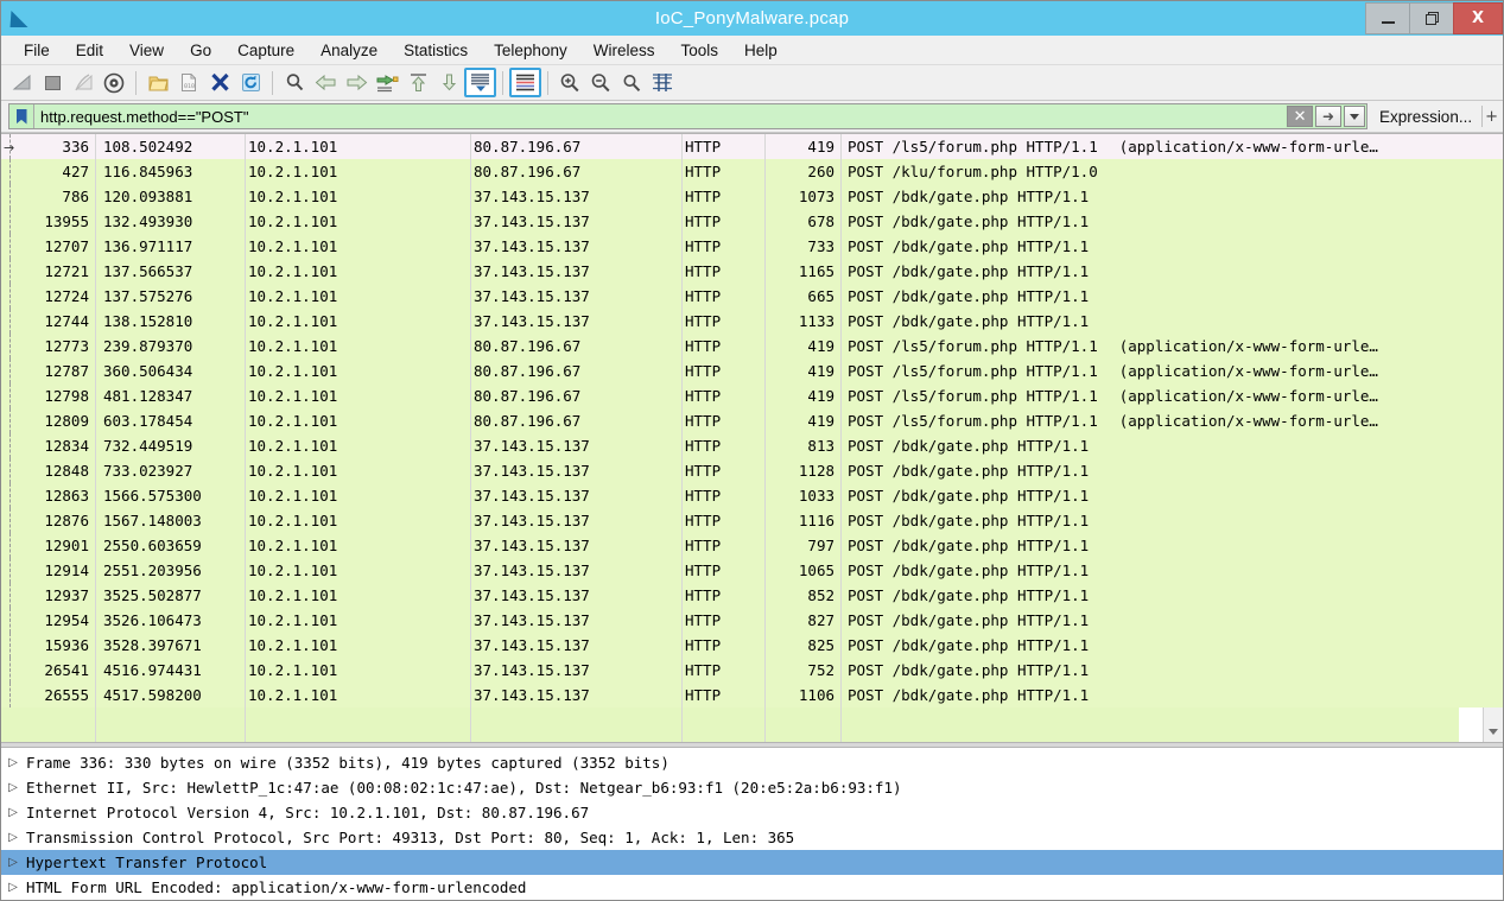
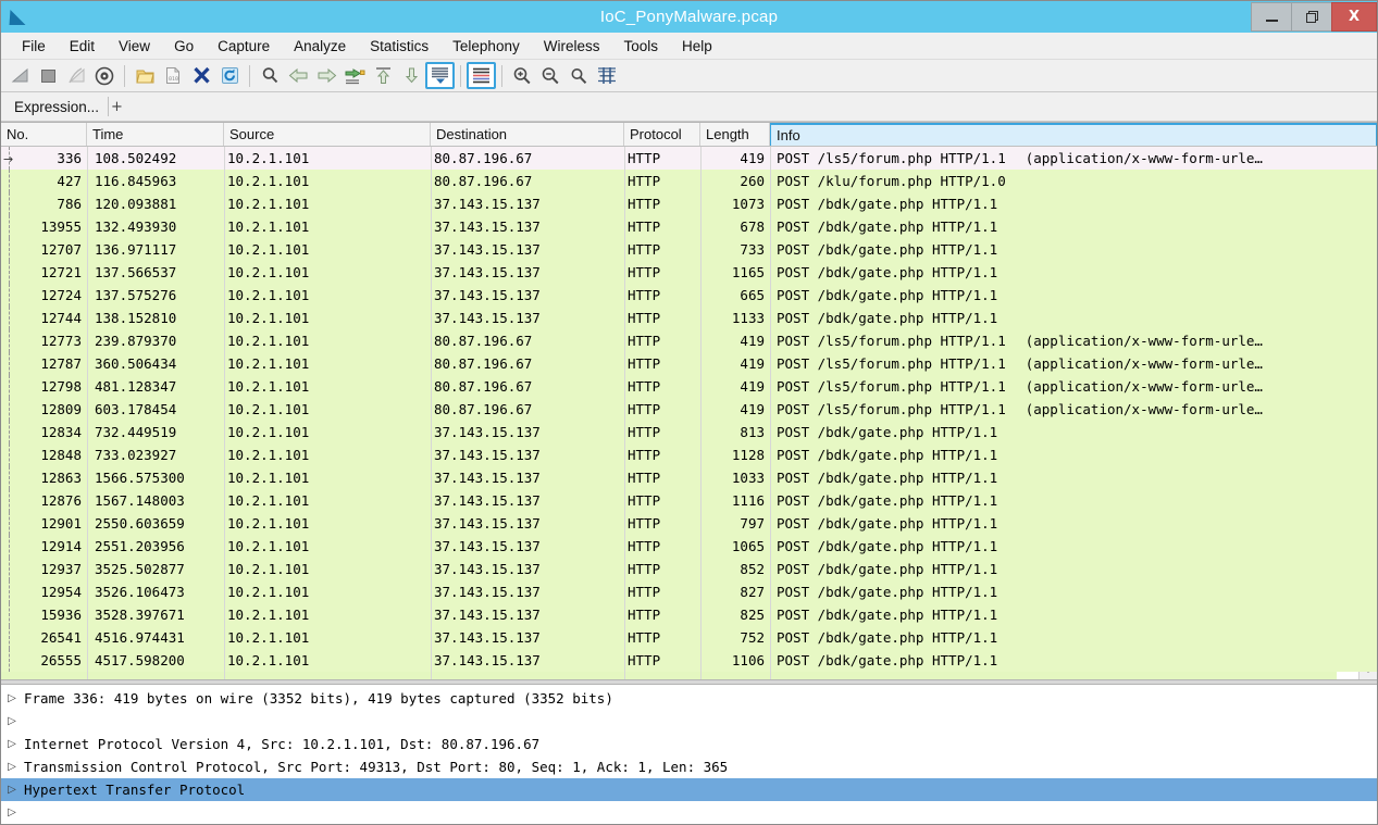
  IoC_PonyMalware.pcap
  X
  File
  Edit
  View
  Go
  Capture
  Analyze
  Statistics
  Telephony
  Wireless
  Tools
  Help
- http.request.method=="POST"
- ✕
- ➜
  Expression...
  +
+ No.
+ Time
+ Source
+ Destination
+ Protocol
+ Length
+ Info
  →
  336
  108.502492
  10.2.1.101
  80.87.196.67
  HTTP
  419
  POST /ls5/forum.php HTTP/1.1 (application/x-www-form-urle…
  427
  116.845963
  10.2.1.101
  80.87.196.67
  HTTP
  260
  POST /klu/forum.php HTTP/1.0
  786
  120.093881
  10.2.1.101
  37.143.15.137
  HTTP
  1073
  POST /bdk/gate.php HTTP/1.1
  13955
  132.493930
  10.2.1.101
  37.143.15.137
  HTTP
  678
  POST /bdk/gate.php HTTP/1.1
  12707
  136.971117
  10.2.1.101
  37.143.15.137
  HTTP
  733
  POST /bdk/gate.php HTTP/1.1
  12721
  137.566537
  10.2.1.101
  37.143.15.137
  HTTP
  1165
  POST /bdk/gate.php HTTP/1.1
  12724
  137.575276
  10.2.1.101
  37.143.15.137
  HTTP
  665
  POST /bdk/gate.php HTTP/1.1
  12744
  138.152810
  10.2.1.101
  37.143.15.137
  HTTP
  1133
  POST /bdk/gate.php HTTP/1.1
  12773
  239.879370
  10.2.1.101
  80.87.196.67
  HTTP
  419
  POST /ls5/forum.php HTTP/1.1 (application/x-www-form-urle…
  12787
  360.506434
  10.2.1.101
  80.87.196.67
  HTTP
  419
  POST /ls5/forum.php HTTP/1.1 (application/x-www-form-urle…
  12798
  481.128347
  10.2.1.101
  80.87.196.67
  HTTP
  419
  POST /ls5/forum.php HTTP/1.1 (application/x-www-form-urle…
  12809
  603.178454
  10.2.1.101
  80.87.196.67
  HTTP
  419
  POST /ls5/forum.php HTTP/1.1 (application/x-www-form-urle…
  12834
  732.449519
  10.2.1.101
  37.143.15.137
  HTTP
  813
  POST /bdk/gate.php HTTP/1.1
  12848
  733.023927
  10.2.1.101
  37.143.15.137
  HTTP
  1128
  POST /bdk/gate.php HTTP/1.1
  12863
  1566.575300
  10.2.1.101
  37.143.15.137
  HTTP
  1033
  POST /bdk/gate.php HTTP/1.1
  12876
  1567.148003
  10.2.1.101
  37.143.15.137
  HTTP
  1116
  POST /bdk/gate.php HTTP/1.1
  12901
  2550.603659
  10.2.1.101
  37.143.15.137
  HTTP
  797
  POST /bdk/gate.php HTTP/1.1
  12914
  2551.203956
  10.2.1.101
  37.143.15.137
  HTTP
  1065
  POST /bdk/gate.php HTTP/1.1
  12937
  3525.502877
  10.2.1.101
  37.143.15.137
  HTTP
  852
  POST /bdk/gate.php HTTP/1.1
  12954
  3526.106473
  10.2.1.101
  37.143.15.137
  HTTP
  827
  POST /bdk/gate.php HTTP/1.1
  15936
  3528.397671
  10.2.1.101
  37.143.15.137
  HTTP
  825
  POST /bdk/gate.php HTTP/1.1
  26541
  4516.974431
  10.2.1.101
  37.143.15.137
  HTTP
  752
  POST /bdk/gate.php HTTP/1.1
  26555
  4517.598200
  10.2.1.101
  37.143.15.137
  HTTP
  1106
  POST /bdk/gate.php HTTP/1.1
  ▷
- Frame 336: 330 bytes on wire (3352 bits), 419 bytes captured (3352 bits)
+ Frame 336: 419 bytes on wire (3352 bits), 419 bytes captured (3352 bits)
  ▷
- Ethernet II, Src: HewlettP_1c:47:ae (00:08:02:1c:47:ae), Dst: Netgear_b6:93:f1 (20:e5:2a:b6:93:f1)
  ▷
  Internet Protocol Version 4, Src: 10.2.1.101, Dst: 80.87.196.67
  ▷
  Transmission Control Protocol, Src Port: 49313, Dst Port: 80, Seq: 1, Ack: 1, Len: 365
  ▷
  Hypertext Transfer Protocol
  ▷
- HTML Form URL Encoded: application/x-www-form-urlencoded
